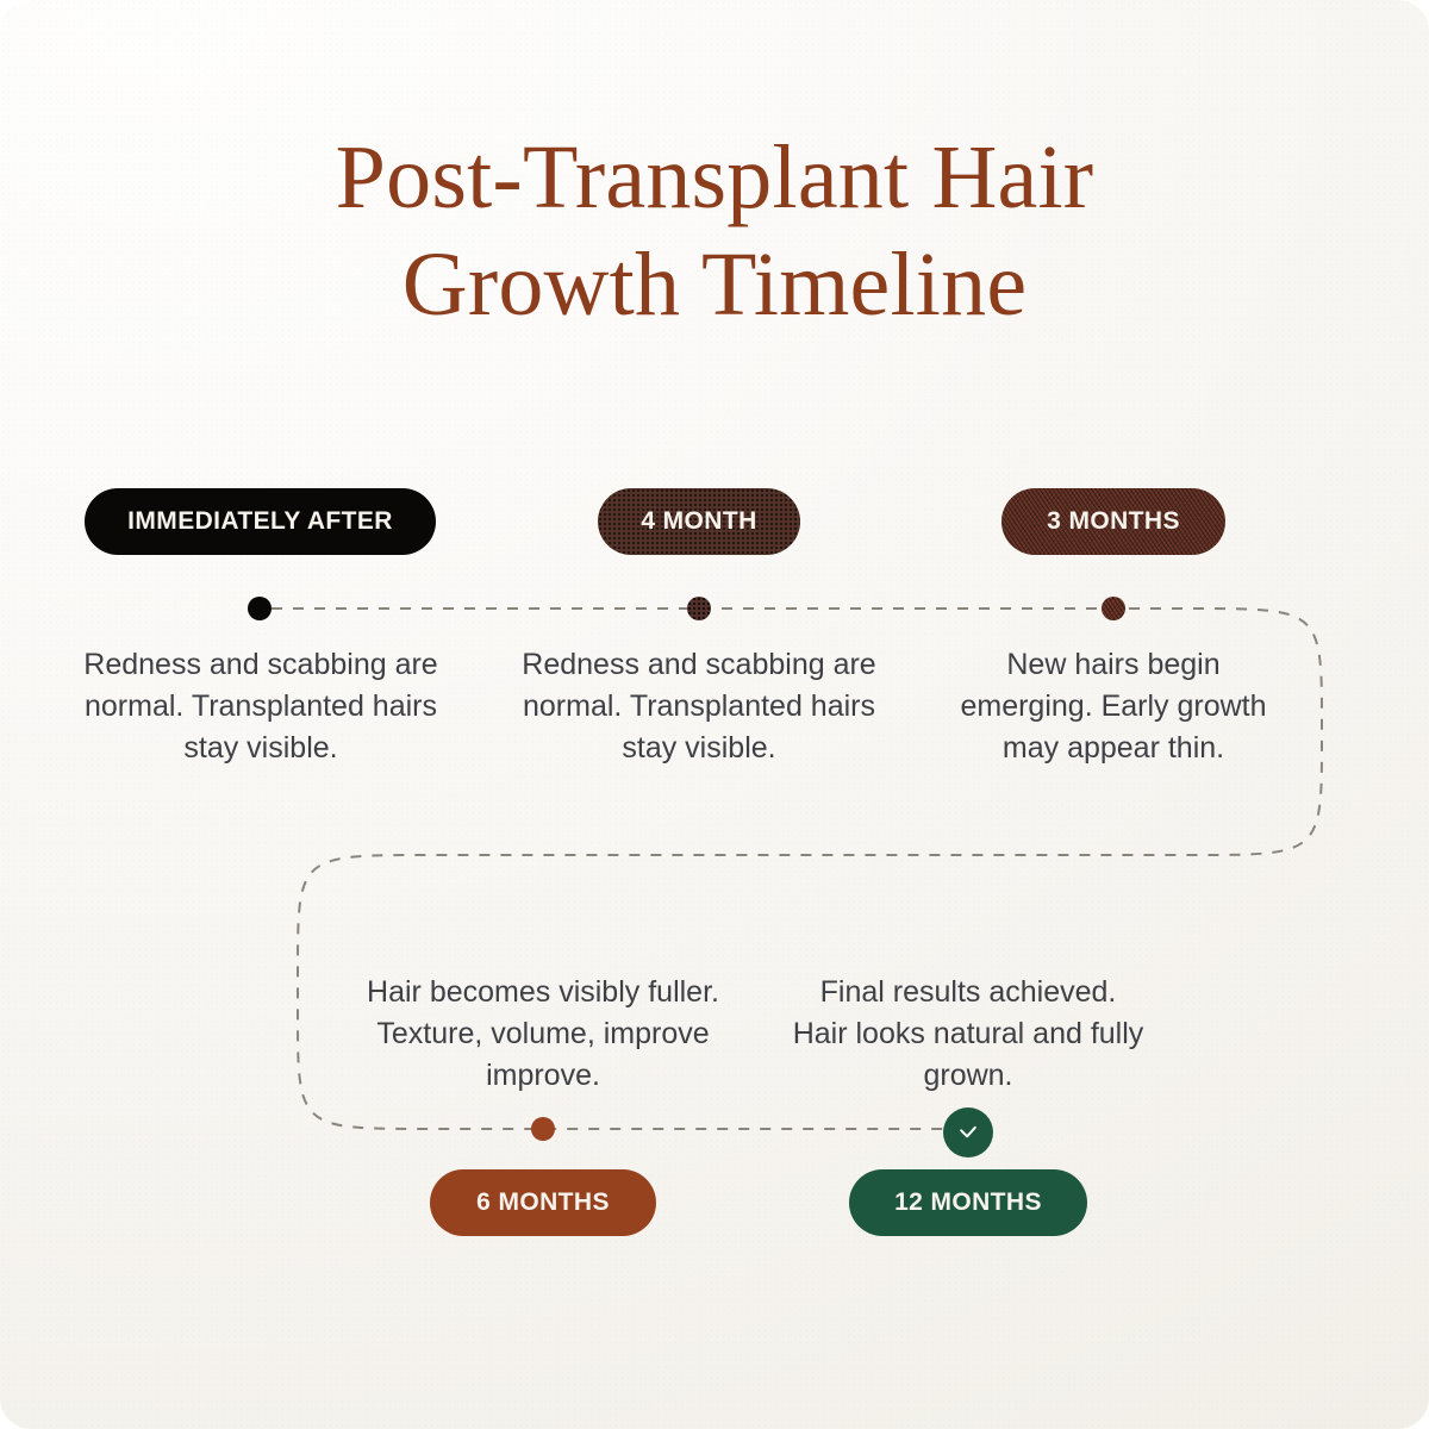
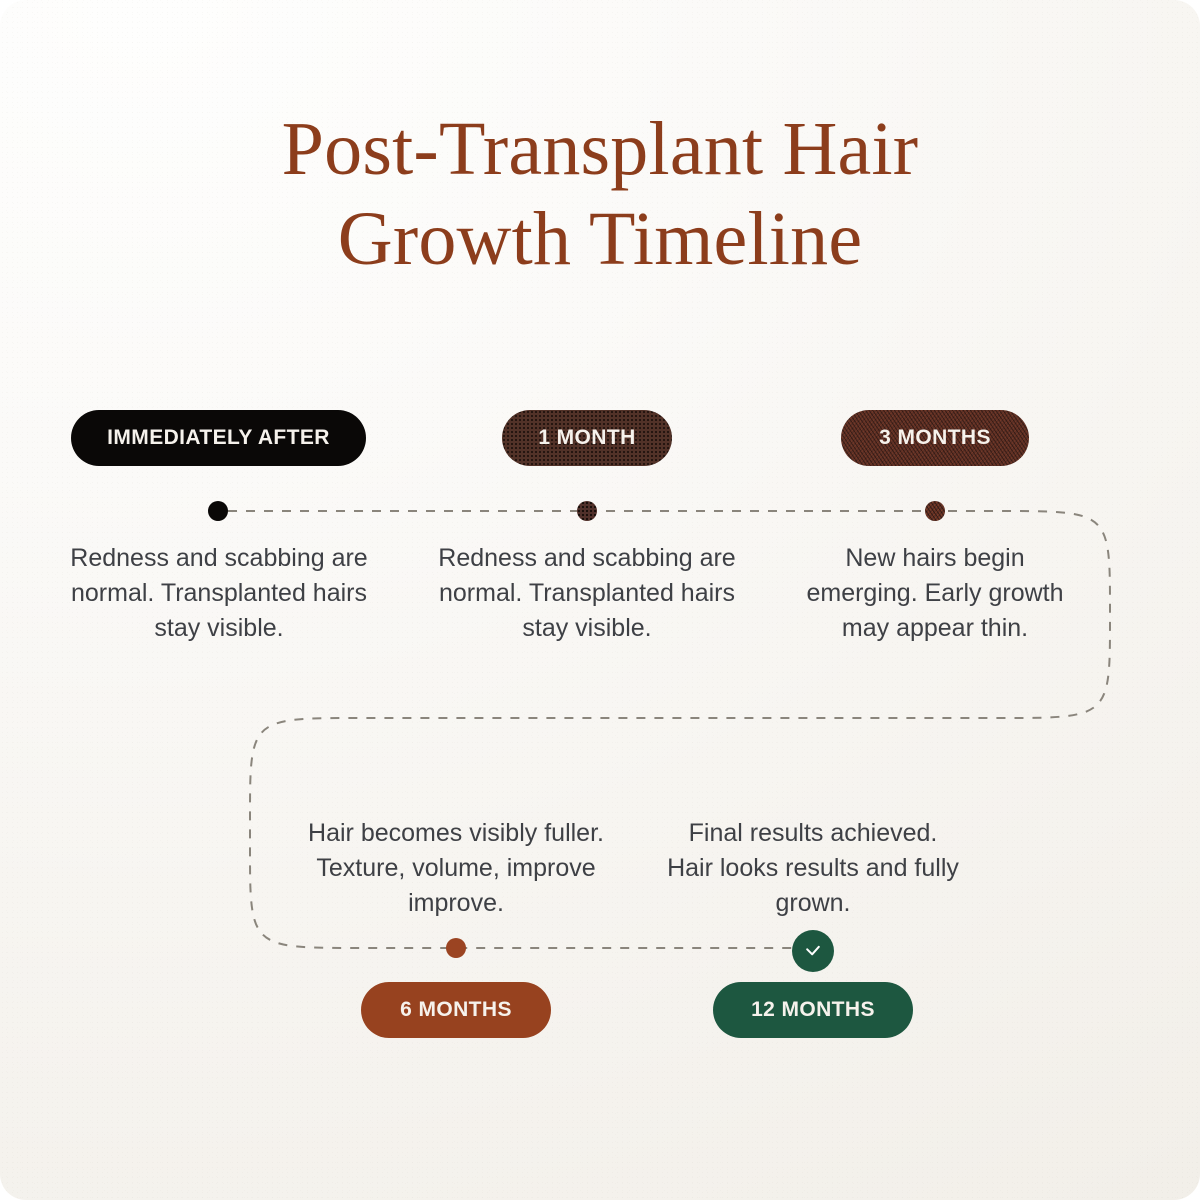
  Post-Transplant Hair
  Growth Timeline
  IMMEDIATELY AFTER
- 4 MONTH
+ 1 MONTH
  3 MONTHS
  Redness and scabbing are normal. Transplanted hairs stay visible.
  Redness and scabbing are normal. Transplanted hairs stay visible.
  New hairs begin emerging. Early growth may appear thin.
  Hair becomes visibly fuller. Texture, volume, improve improve.
- Final results achieved. Hair looks natural and fully grown.
+ Final results achieved. Hair looks results and fully grown.
  6 MONTHS
  12 MONTHS
